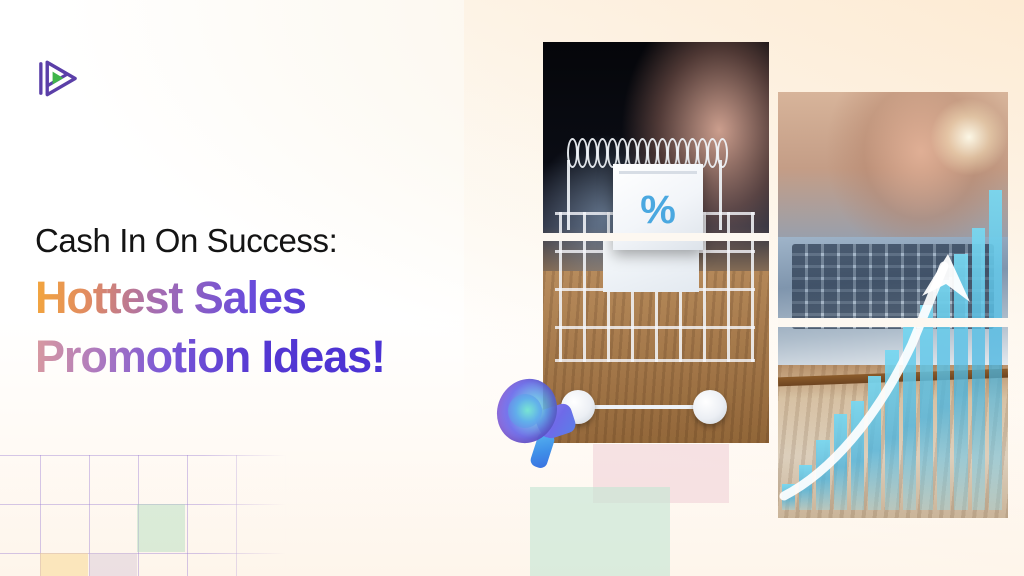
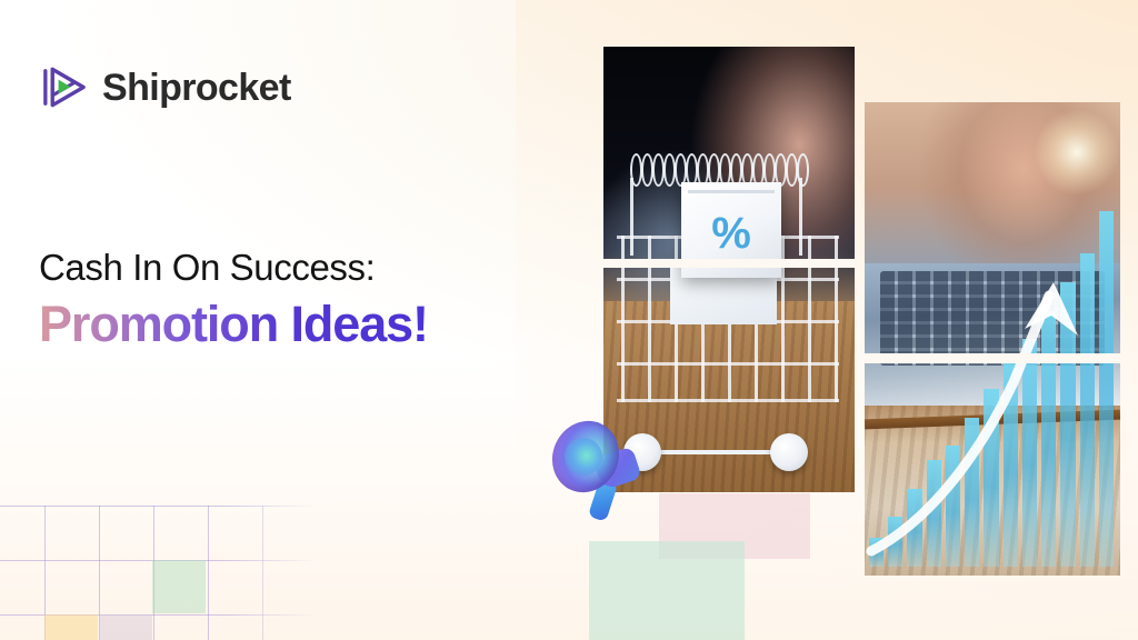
+ Shiprocket
  Cash In On Success:
- Hottest Sales
  Promotion Ideas!
  %
